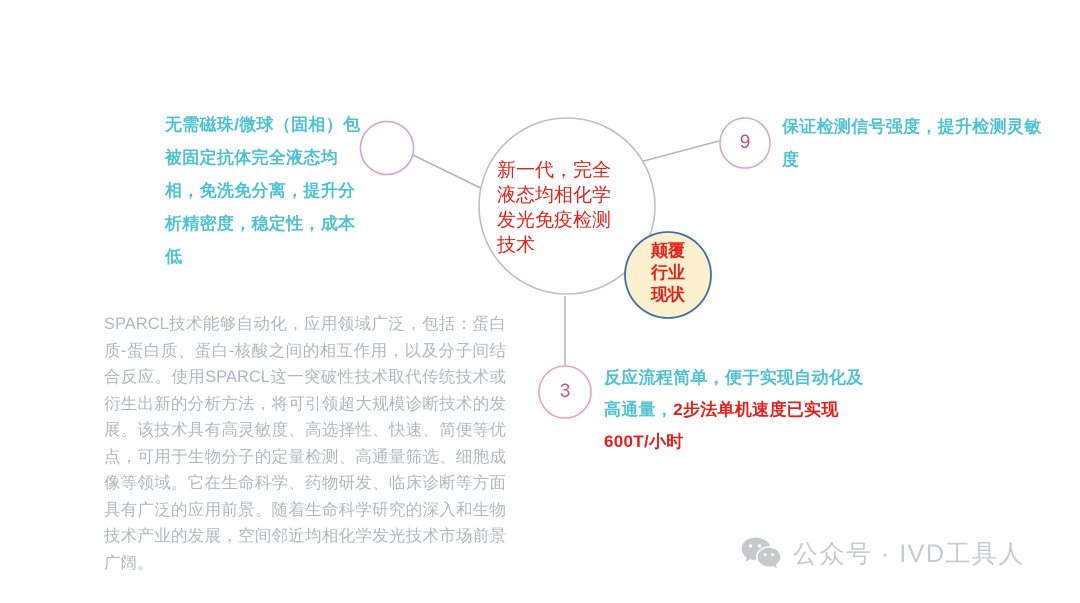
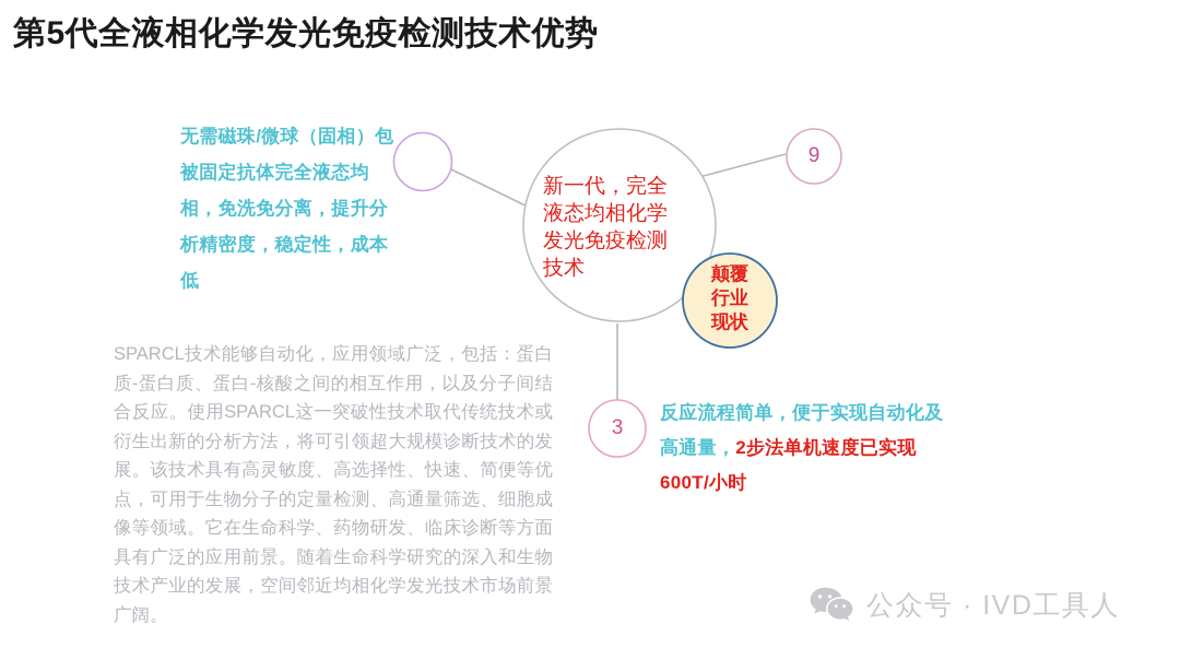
+ 第5代全液相化学发光免疫检测技术优势
  新一代，完全液态均相化学发光免疫检测技术
  颠覆
  行业
  现状
  9
  3
  无需磁珠/微球（固相）包被固定抗体完全液态均相，免洗免分离，提升分析精密度，稳定性，成本低
- 保证检测信号强度，提升检测灵敏度
  反应流程简单，便于实现自动化及高通量，2步法单机速度已实现600T/小时
  SPARCL技术能够自动化，应用领域广泛，包括：蛋白质-蛋白质、蛋白-核酸之间的相互作用，以及分子间结合反应。使用SPARCL这一突破性技术取代传统技术或衍生出新的分析方法，将可引领超大规模诊断技术的发展。该技术具有高灵敏度、高选择性、快速、简便等优点，可用于生物分子的定量检测、高通量筛选、细胞成像等领域。它在生命科学、药物研发、临床诊断等方面具有广泛的应用前景。随着生命科学研究的深入和生物技术产业的发展，空间邻近均相化学发光技术市场前景广阔。
  公众号 · IVD工具人
